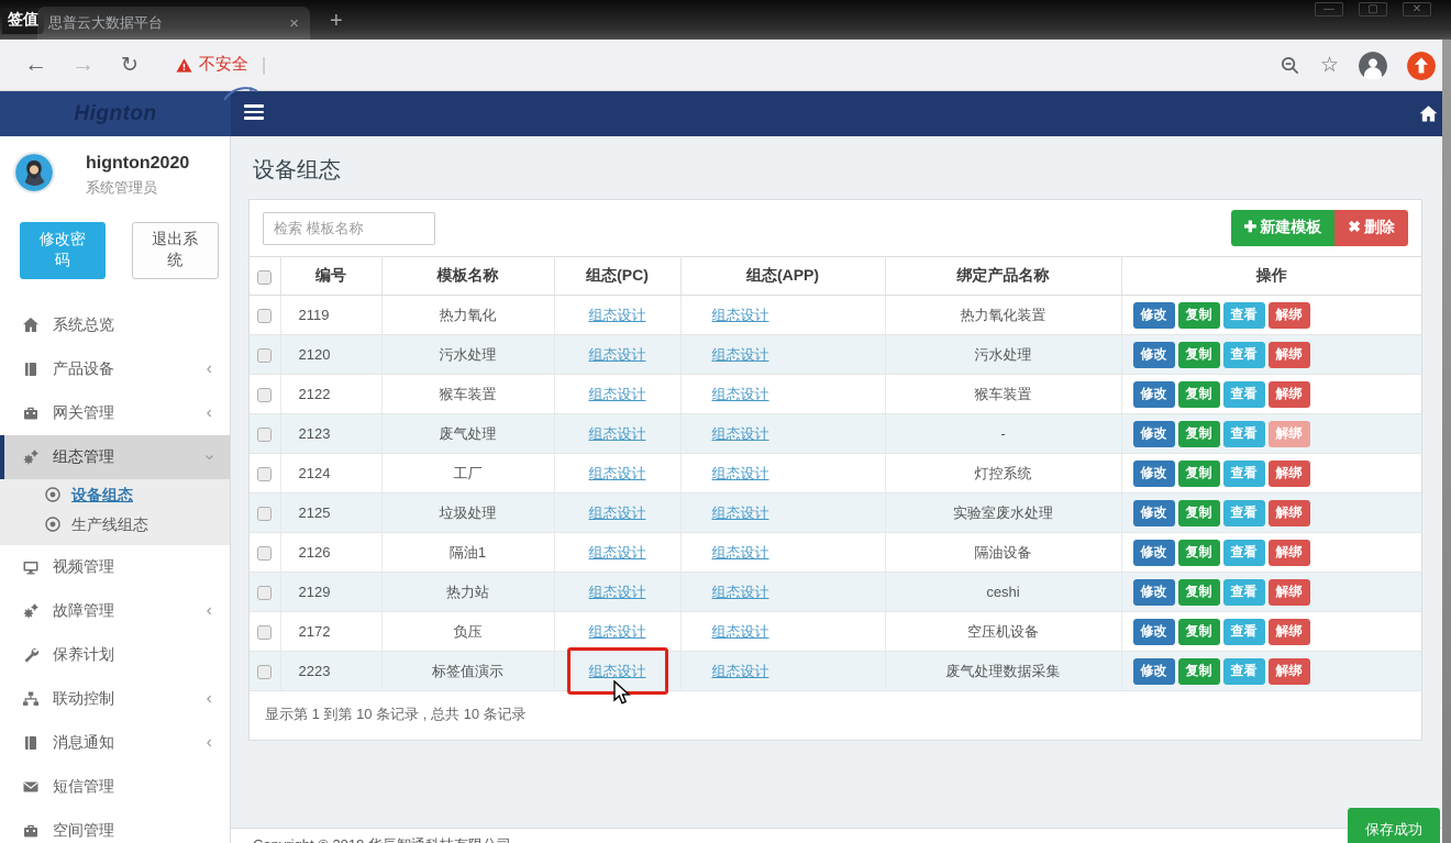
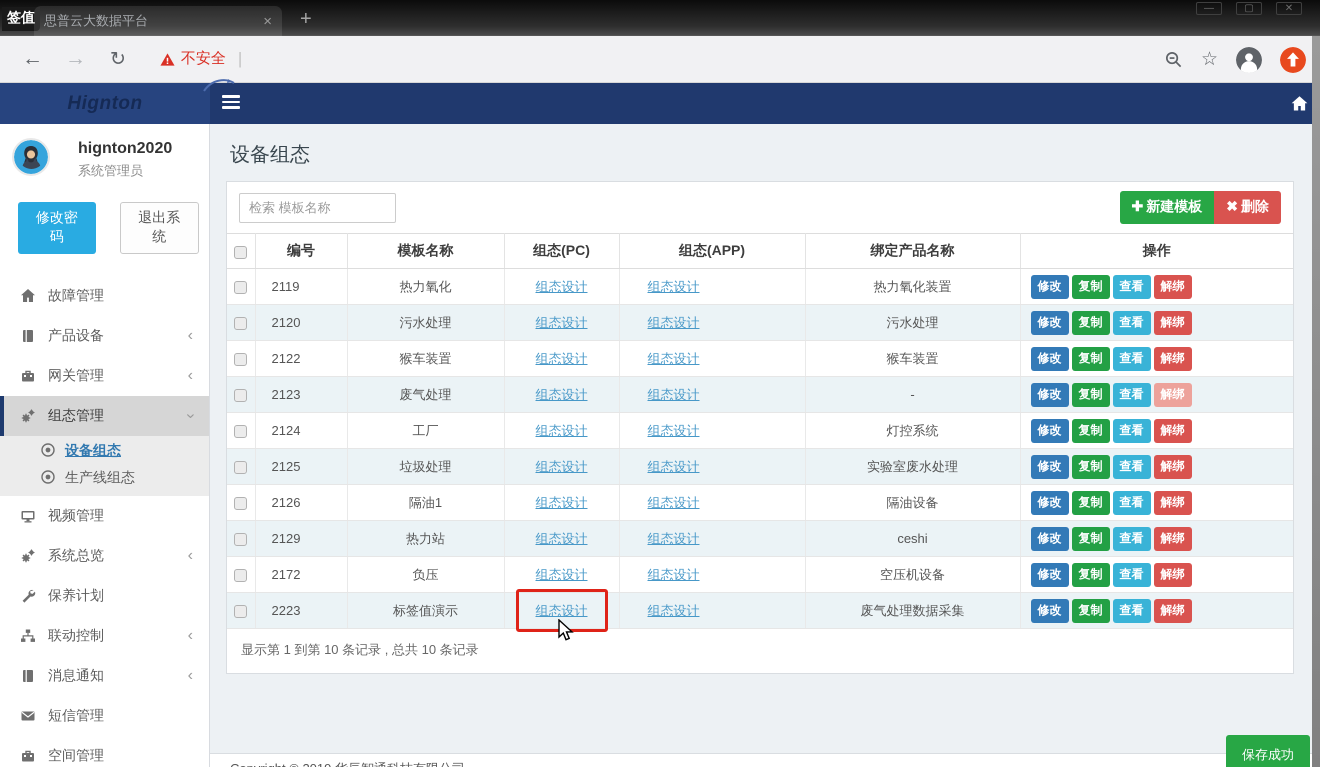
  签值
  思普云大数据平台
  ×
  +
  —
  ▢
  ✕
  ←
  →
  ↻
  不安全
  |
  ☆
  Hignton
  hignton2020
  系统管理员
  修改密码
  退出系统
- 系统总览
+ 故障管理
  产品设备
  ‹
  网关管理
  ‹
  组态管理
  设备组态
  生产线组态
  视频管理
- 故障管理
+ 系统总览
  ‹
  保养计划
  联动控制
  ‹
  消息通知
  ‹
  短信管理
  空间管理
  设备组态
  检索 模板名称
  ✚ 新建模板
  ✖ 删除
  	编号	模板名称	组态(PC)	组态(APP)	绑定产品名称	操作
  	2119	热力氧化	组态设计	组态设计	热力氧化装置	修改 复制 查看 解绑
  	2120	污水处理	组态设计	组态设计	污水处理	修改 复制 查看 解绑
  	2122	猴车装置	组态设计	组态设计	猴车装置	修改 复制 查看 解绑
  	2123	废气处理	组态设计	组态设计	-	修改 复制 查看 解绑
  	2124	工厂	组态设计	组态设计	灯控系统	修改 复制 查看 解绑
  	2125	垃圾处理	组态设计	组态设计	实验室废水处理	修改 复制 查看 解绑
  	2126	隔油1	组态设计	组态设计	隔油设备	修改 复制 查看 解绑
  	2129	热力站	组态设计	组态设计	ceshi	修改 复制 查看 解绑
  	2172	负压	组态设计	组态设计	空压机设备	修改 复制 查看 解绑
  	2223	标签值演示	组态设计	组态设计	废气处理数据采集	修改 复制 查看 解绑
  显示第 1 到第 10 条记录 , 总共 10 条记录
  保存成功
